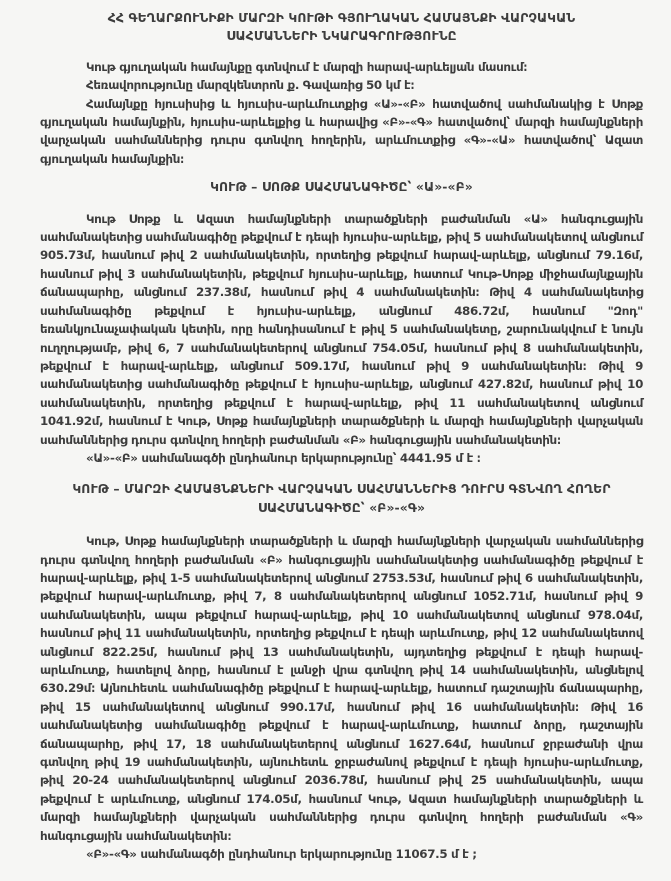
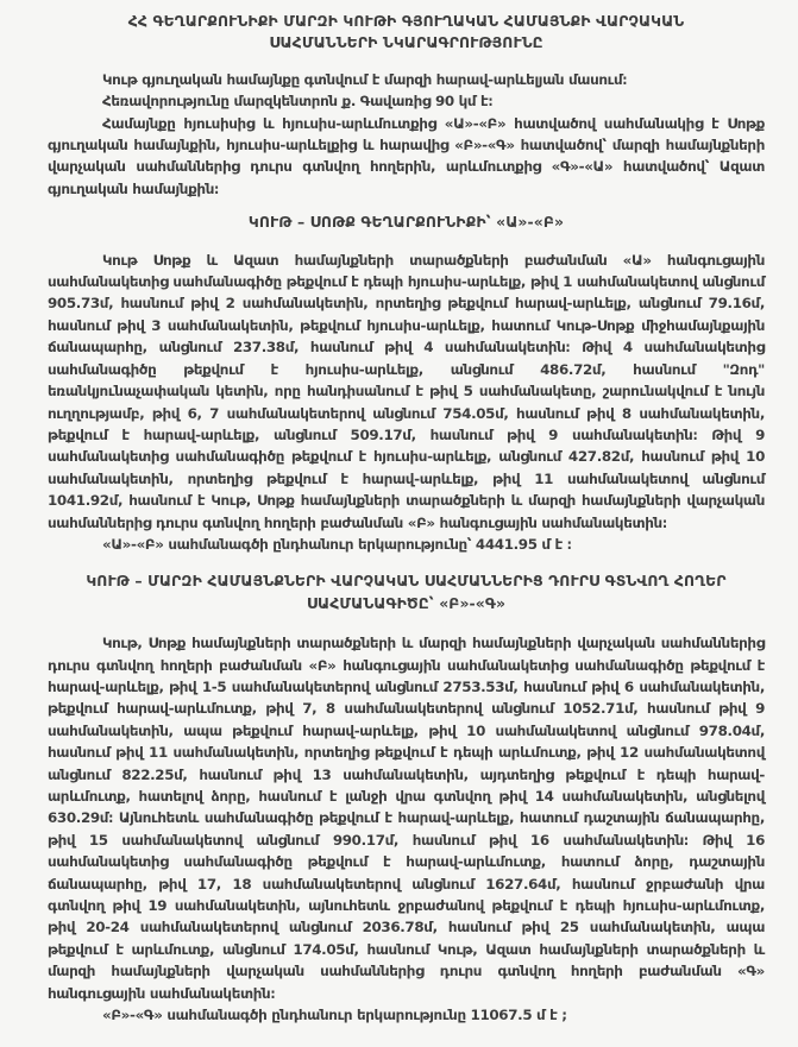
  ՀՀ ԳԵՂԱՐՔՈՒՆԻՔԻ ՄԱՐԶԻ ԿՈՒԹԻ ԳՅՈՒՂԱԿԱՆ ՀԱՄԱՅՆՔԻ ՎԱՐՉԱԿԱՆ
  ՍԱՀՄԱՆՆԵՐԻ ՆԿԱՐԱԳՐՈՒԹՅՈՒՆԸ
  Կութ գյուղական համայնքը գտնվում է մարզի հարավ-արևելյան մասում։
- Հեռավորությունը մարզկենտրոն ք. Գավառից 50 կմ է։
+ Հեռավորությունը մարզկենտրոն ք. Գավառից 90 կմ է։
  Համայնքը հյուսիսից և հյուսիս-արևմուտքից «Ա»-«Բ» հատվածով սահմանակից է Սոթք գյուղական համայնքին, հյուսիս-արևելքից և հարավից «Բ»-«Գ» հատվածով՝ մարզի համայնքների վարչական սահմաններից դուրս գտնվող հողերին, արևմուտքից «Գ»-«Ա» հատվածով՝ Ազատ գյուղական համայնքին։
- ԿՈՒԹ – ՍՈԹՔ ՍԱՀՄԱՆԱԳԻԾԸ՝ «Ա»-«Բ»
+ ԿՈՒԹ – ՍՈԹՔ ԳԵՂԱՐՔՈՒՆԻՔԻ՝ «Ա»-«Բ»
- Կութ Սոթք և Ազատ համայնքների տարածքների բաժանման «Ա» հանգուցային սահմանակետից սահմանագիծը թեքվում է դեպի հյուսիս-արևելք, թիվ 5 սահմանակետով անցնում 905.73մ, հասնում թիվ 2 սահմանակետին, որտեղից թեքվում հարավ-արևելք, անցնում 79.16մ, հասնում թիվ 3 սահմանակետին, թեքվում հյուսիս-արևելք, հատում Կութ-Սոթք միջհամայնքային ճանապարհը, անցնում 237.38մ, հասնում թիվ 4 սահմանակետին։ Թիվ 4 սահմանակետից սահմանագիծը թեքվում է հյուսիս-արևելք, անցնում 486.72մ, հասնում "Զոդ" եռանկյունաչափական կետին, որը հանդիսանում է թիվ 5 սահմանակետը, շարունակվում է նույն ուղղությամբ, թիվ 6, 7 սահմանակետերով անցնում 754.05մ, հասնում թիվ 8 սահմանակետին, թեքվում է հարավ-արևելք, անցնում 509.17մ, հասնում թիվ 9 սահմանակետին։ Թիվ 9 սահմանակետից սահմանագիծը թեքվում է հյուսիս-արևելք, անցնում 427.82մ, հասնում թիվ 10 սահմանակետին, որտեղից թեքվում է հարավ-արևելք, թիվ 11 սահմանակետով անցնում 1041.92մ, հասնում է Կութ, Սոթք համայնքների տարածքների և մարզի համայնքների վարչական սահմաններից դուրս գտնվող հողերի բաժանման «Բ» հանգուցային սահմանակետին։
+ Կութ Սոթք և Ազատ համայնքների տարածքների բաժանման «Ա» հանգուցային սահմանակետից սահմանագիծը թեքվում է դեպի հյուսիս-արևելք, թիվ 1 սահմանակետով անցնում 905.73մ, հասնում թիվ 2 սահմանակետին, որտեղից թեքվում հարավ-արևելք, անցնում 79.16մ, հասնում թիվ 3 սահմանակետին, թեքվում հյուսիս-արևելք, հատում Կութ-Սոթք միջհամայնքային ճանապարհը, անցնում 237.38մ, հասնում թիվ 4 սահմանակետին։ Թիվ 4 սահմանակետից սահմանագիծը թեքվում է հյուսիս-արևելք, անցնում 486.72մ, հասնում "Զոդ" եռանկյունաչափական կետին, որը հանդիսանում է թիվ 5 սահմանակետը, շարունակվում է նույն ուղղությամբ, թիվ 6, 7 սահմանակետերով անցնում 754.05մ, հասնում թիվ 8 սահմանակետին, թեքվում է հարավ-արևելք, անցնում 509.17մ, հասնում թիվ 9 սահմանակետին։ Թիվ 9 սահմանակետից սահմանագիծը թեքվում է հյուսիս-արևելք, անցնում 427.82մ, հասնում թիվ 10 սահմանակետին, որտեղից թեքվում է հարավ-արևելք, թիվ 11 սահմանակետով անցնում 1041.92մ, հասնում է Կութ, Սոթք համայնքների տարածքների և մարզի համայնքների վարչական սահմաններից դուրս գտնվող հողերի բաժանման «Բ» հանգուցային սահմանակետին։
  «Ա»-«Բ» սահմանագծի ընդհանուր երկարությունը՝ 4441.95 մ է ։
  ԿՈՒԹ – ՄԱՐԶԻ ՀԱՄԱՅՆՔՆԵՐԻ ՎԱՐՉԱԿԱՆ ՍԱՀՄԱՆՆԵՐԻՑ ԴՈՒՐՍ ԳՏՆՎՈՂ ՀՈՂԵՐ
  ՍԱՀՄԱՆԱԳԻԾԸ՝ «Բ»-«Գ»
  Կութ, Սոթք համայնքների տարածքների և մարզի համայնքների վարչական սահմաններից դուրս գտնվող հողերի բաժանման «Բ» հանգուցային սահմանակետից սահմանագիծը թեքվում է հարավ-արևելք, թիվ 1-5 սահմանակետերով անցնում 2753.53մ, հասնում թիվ 6 սահմանակետին, թեքվում հարավ-արևմուտք, թիվ 7, 8 սահմանակետերով անցնում 1052.71մ, հասնում թիվ 9 սահմանակետին, ապա թեքվում հարավ-արևելք, թիվ 10 սահմանակետով անցնում 978.04մ, հասնում թիվ 11 սահմանակետին, որտեղից թեքվում է դեպի արևմուտք, թիվ 12 սահմանակետով անցնում 822.25մ, հասնում թիվ 13 սահմանակետին, այդտեղից թեքվում է դեպի հարավ-արևմուտք, հատելով ձորը, հասնում է լանջի վրա գտնվող թիվ 14 սահմանակետին, անցնելով 630.29մ։ Այնուհետև սահմանագիծը թեքվում է հարավ-արևելք, հատում դաշտային ճանապարհը, թիվ 15 սահմանակետով անցնում 990.17մ, հասնում թիվ 16 սահմանակետին։ Թիվ 16 սահմանակետից սահմանագիծը թեքվում է հարավ-արևմուտք, հատում ձորը, դաշտային ճանապարհը, թիվ 17, 18 սահմանակետերով անցնում 1627.64մ, հասնում ջրբաժանի վրա գտնվող թիվ 19 սահմանակետին, այնուհետև ջրբաժանով թեքվում է դեպի հյուսիս-արևմուտք, թիվ 20-24 սահմանակետերով անցնում 2036.78մ, հասնում թիվ 25 սահմանակետին, ապա թեքվում է արևմուտք, անցնում 174.05մ, հասնում Կութ, Ազատ համայնքների տարածքների և մարզի համայնքների վարչական սահմաններից դուրս գտնվող հողերի բաժանման «Գ» հանգուցային սահմանակետին։
  «Բ»-«Գ» սահմանագծի ընդհանուր երկարությունը 11067.5 մ է ;
